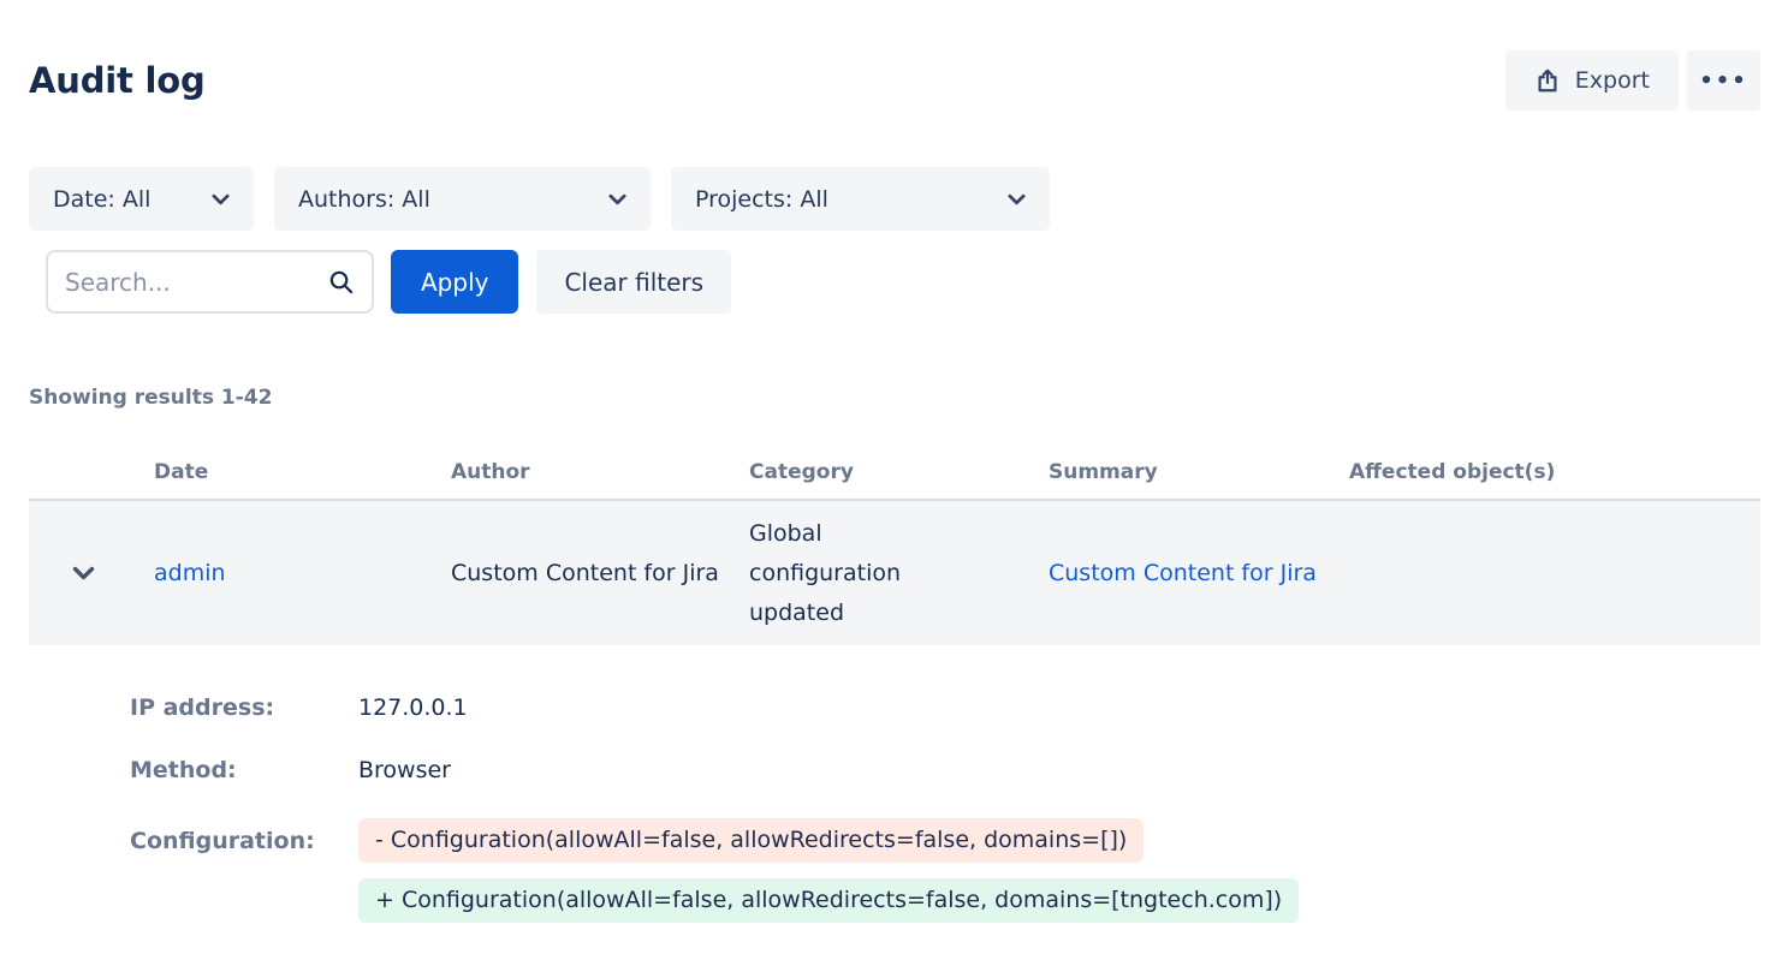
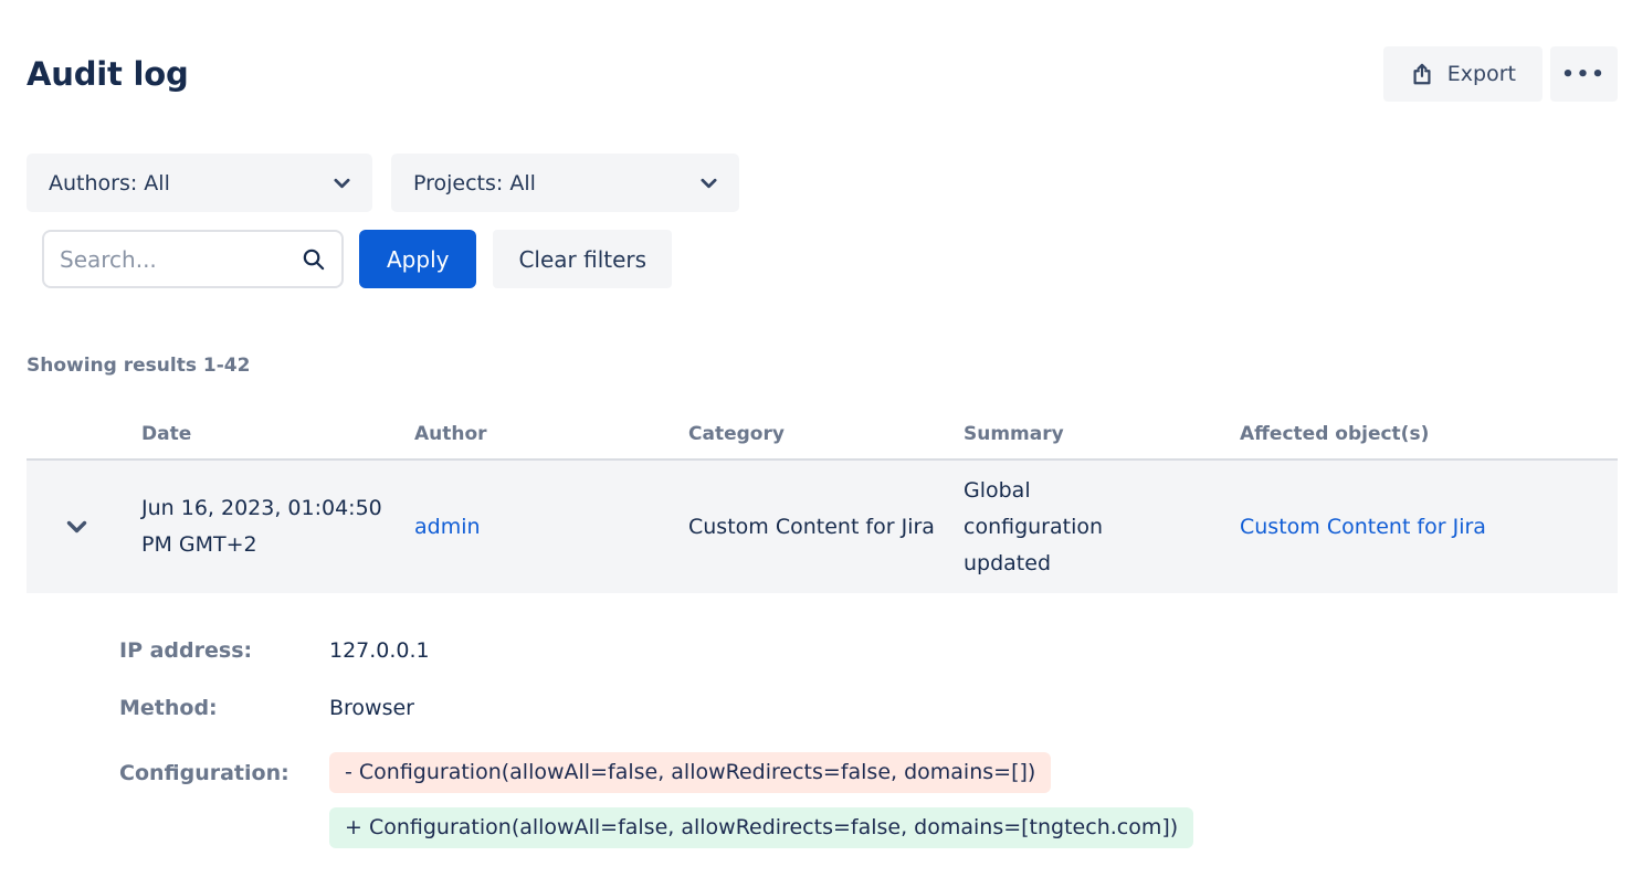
  Audit log
  Export
  •••
- Date: All
  Authors: All
  Projects: All
  Search...
  Apply
  Clear filters
  Showing results 1-42
  Date
  Author
  Category
  Summary
  Affected object(s)
+ Jun 16, 2023, 01:04:50 PM GMT+2
  admin
  Custom Content for Jira
  Global configuration updated
  Custom Content for Jira
  IP address:
  127.0.0.1
  Method:
  Browser
  Configuration:
  - Configuration(allowAll=false, allowRedirects=false, domains=[])
  + Configuration(allowAll=false, allowRedirects=false, domains=[tngtech.com])
